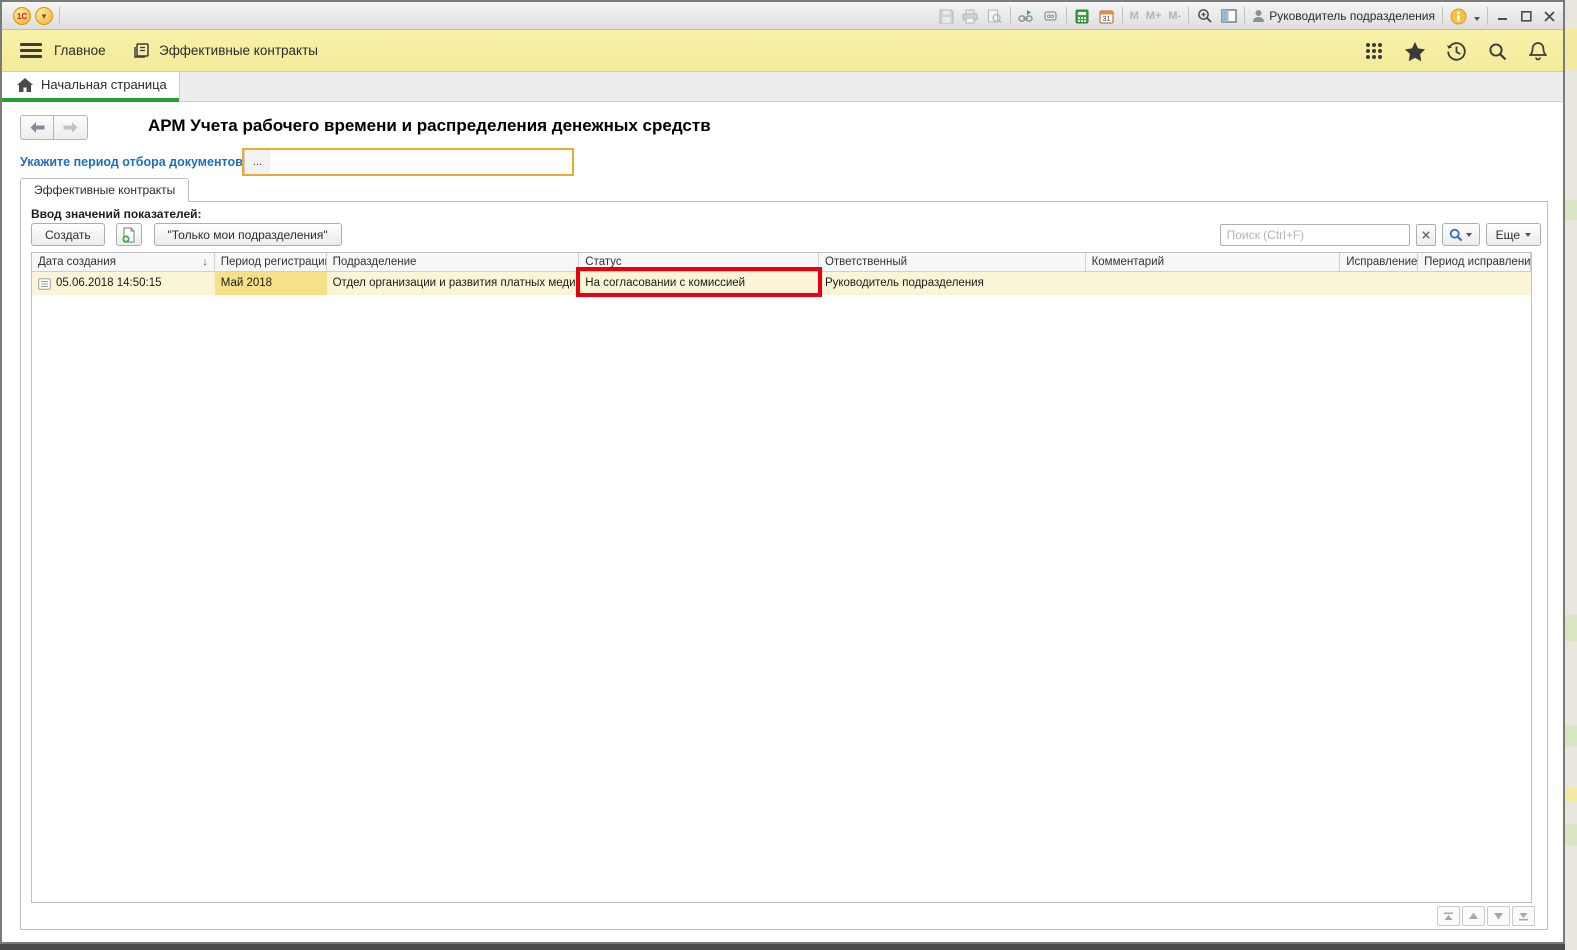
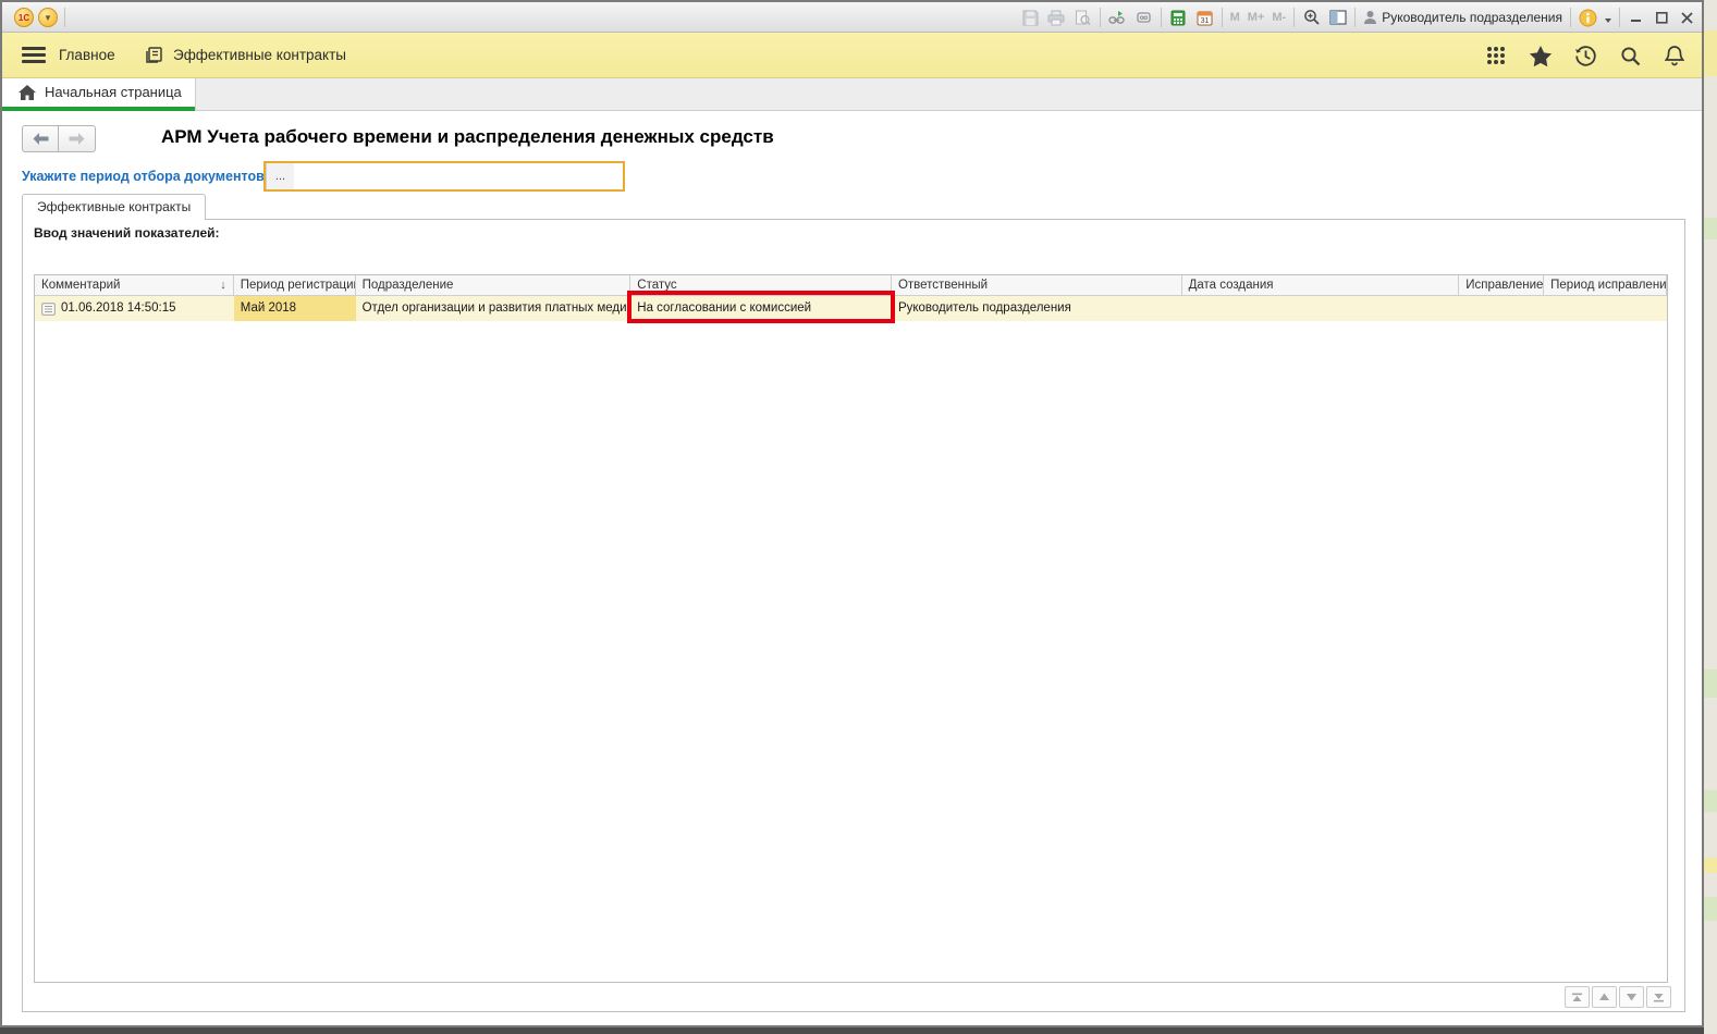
  1С
  ▼
  M
  M+
  M-
  Руководитель подразделения
  Главное
  Эффективные контракты
  Начальная страница
  АРМ Учета рабочего времени и распределения денежных средств
  Укажите период отбора документов
  ...
  Эффективные контракты
  Ввод значений показателей:
- Создать "Только мои подразделения"
- Поиск (Ctrl+F)
- Еще
- Дата создания
+ Комментарий
  ↓
  Период регистраци
  Подразделение
  Статус
  Ответственный
- Комментарий
+ Дата создания
  Исправление
  Период исправлени
- 05.06.2018 14:50:15
+ 01.06.2018 14:50:15
  Май 2018
  Отдел организации и развития платных меди.
  На согласовании с комиссией
  Руководитель подразделения
